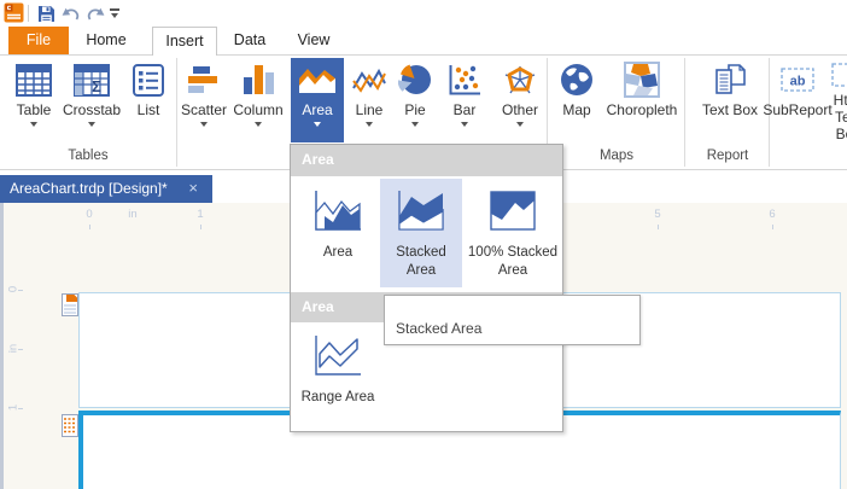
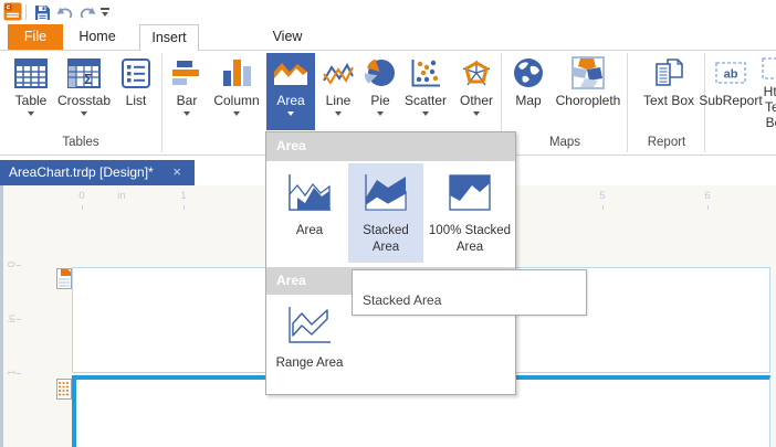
  File
  Home
  Insert
- Data
  View
  Table
  Σ
  Crosstab
  List
- Scatter
+ Bar
  Column
  Area
  Line
  Pie
- Bar
+ Scatter
  Other
  Map
  Choropleth
  Text Box
  ab
  SubReport
  Tables
  Maps
  Report
  AreaChart.trdp [Design]*
  ×
  0
  in
  1
  5
  6
  Area
  Area
  Stacked Area
  100% Stacked Area
  Area
  Range Area
  Stacked Area
